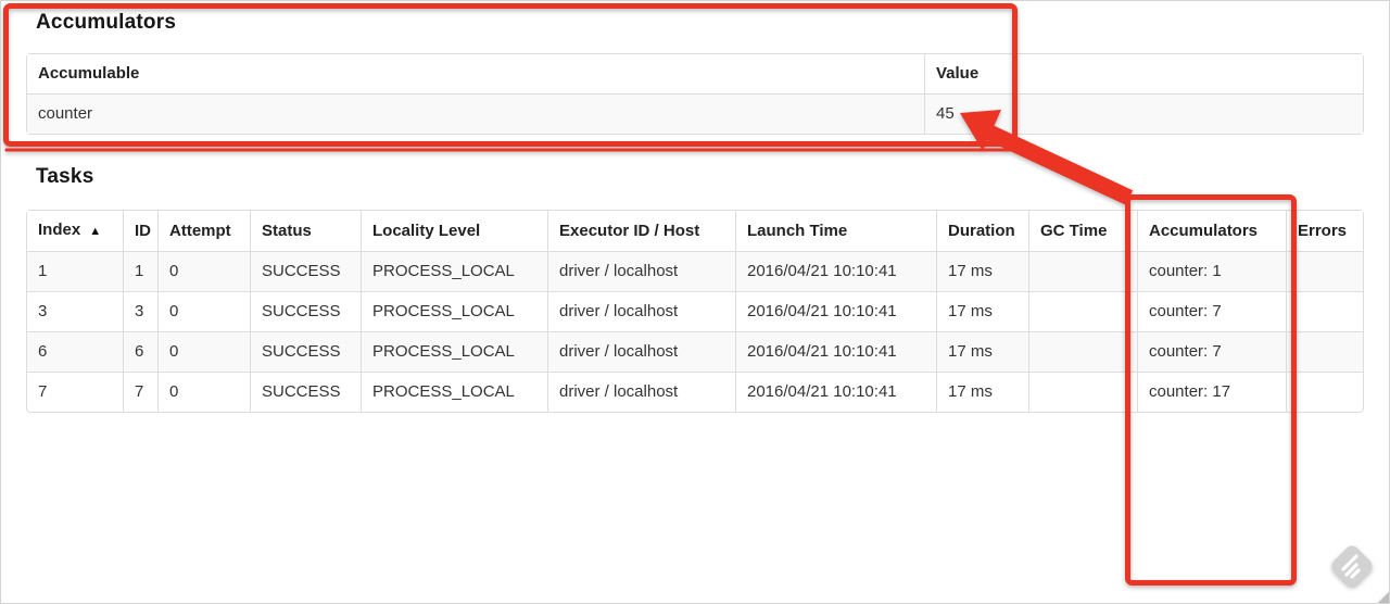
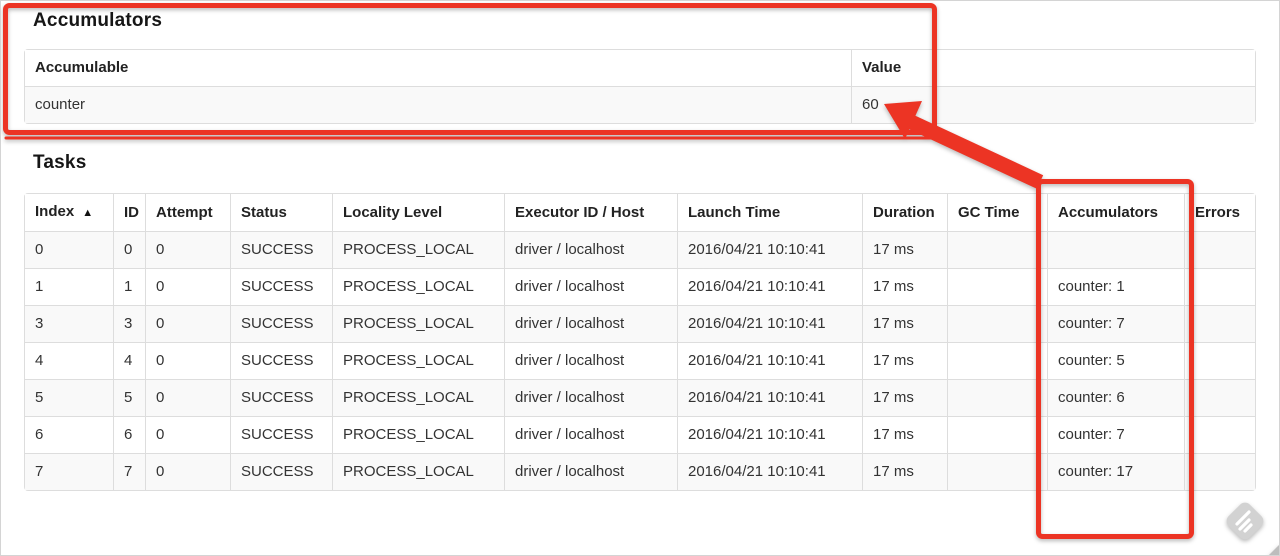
  Accumulators
  Accumulable	Value
- counter	45
+ counter	60
  Tasks
  Index ▲	ID	Attempt	Status	Locality Level	Executor ID / Host	Launch Time	Duration	GC Time	Accumulators	Errors
+ 0	0	0	SUCCESS	PROCESS_LOCAL	driver / localhost	2016/04/21 10:10:41	17 ms
  1	1	0	SUCCESS	PROCESS_LOCAL	driver / localhost	2016/04/21 10:10:41	17 ms		counter: 1
  3	3	0	SUCCESS	PROCESS_LOCAL	driver / localhost	2016/04/21 10:10:41	17 ms		counter: 7
+ 4	4	0	SUCCESS	PROCESS_LOCAL	driver / localhost	2016/04/21 10:10:41	17 ms		counter: 5
+ 5	5	0	SUCCESS	PROCESS_LOCAL	driver / localhost	2016/04/21 10:10:41	17 ms		counter: 6
  6	6	0	SUCCESS	PROCESS_LOCAL	driver / localhost	2016/04/21 10:10:41	17 ms		counter: 7
  7	7	0	SUCCESS	PROCESS_LOCAL	driver / localhost	2016/04/21 10:10:41	17 ms		counter: 17
